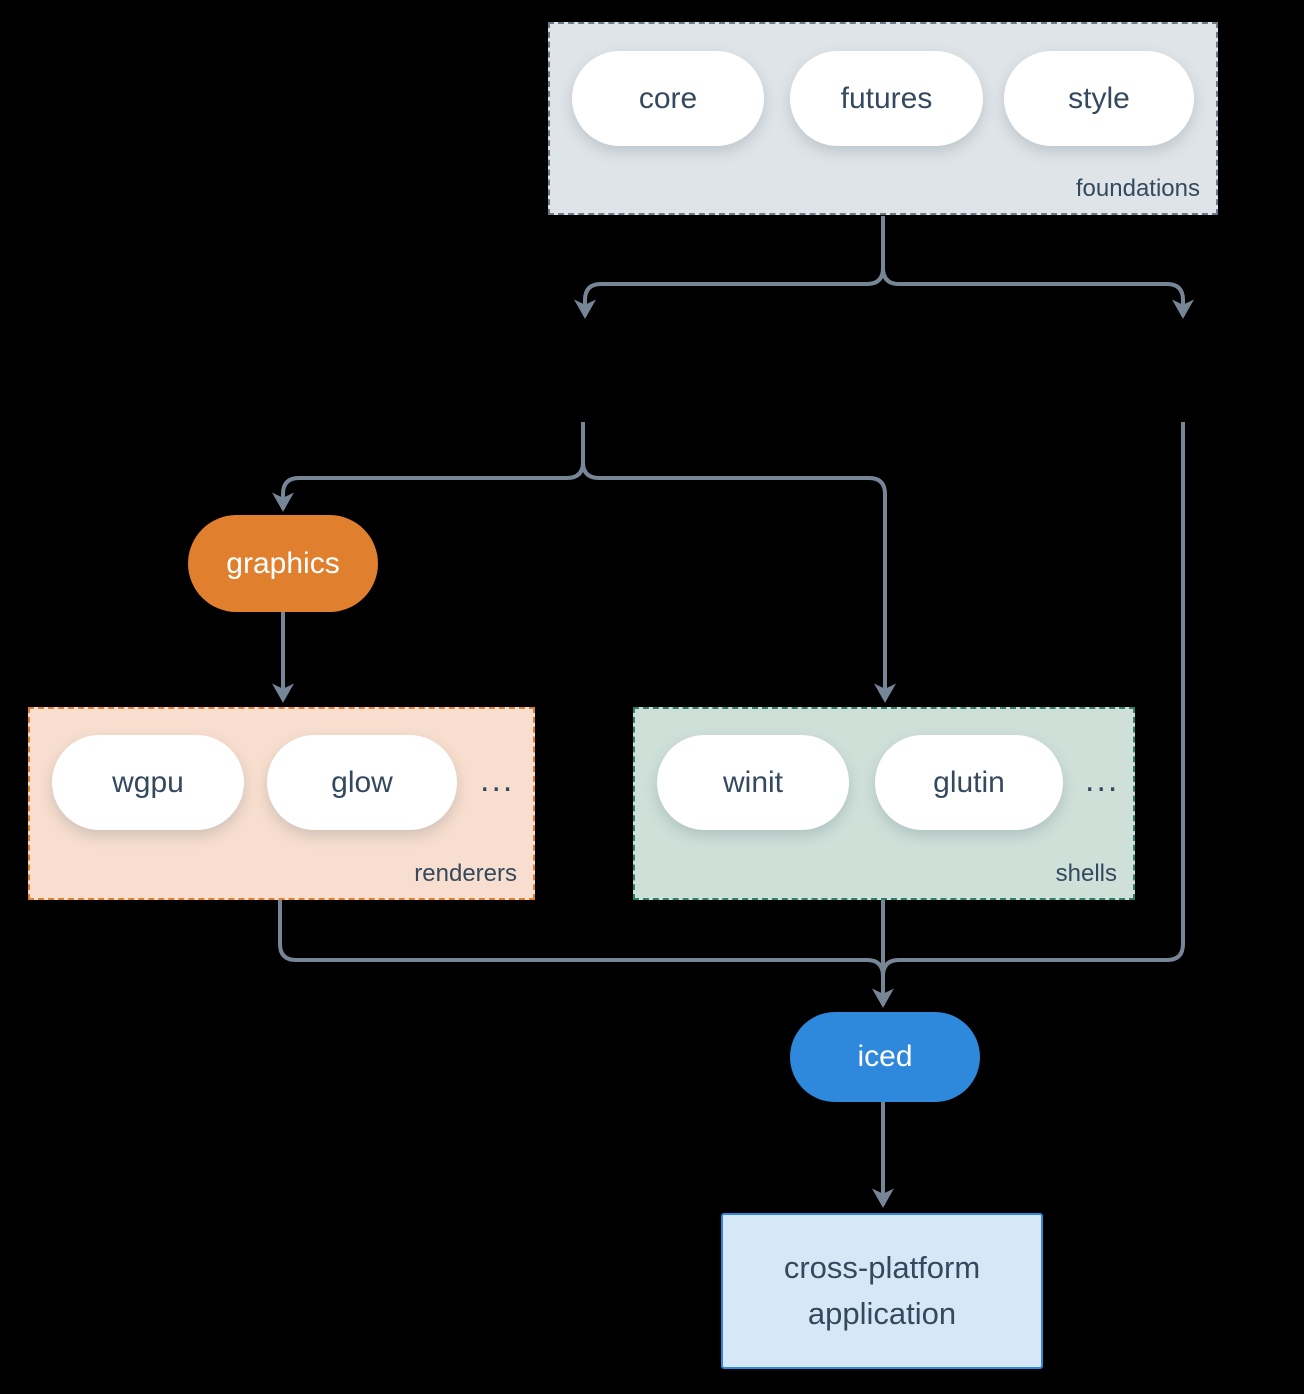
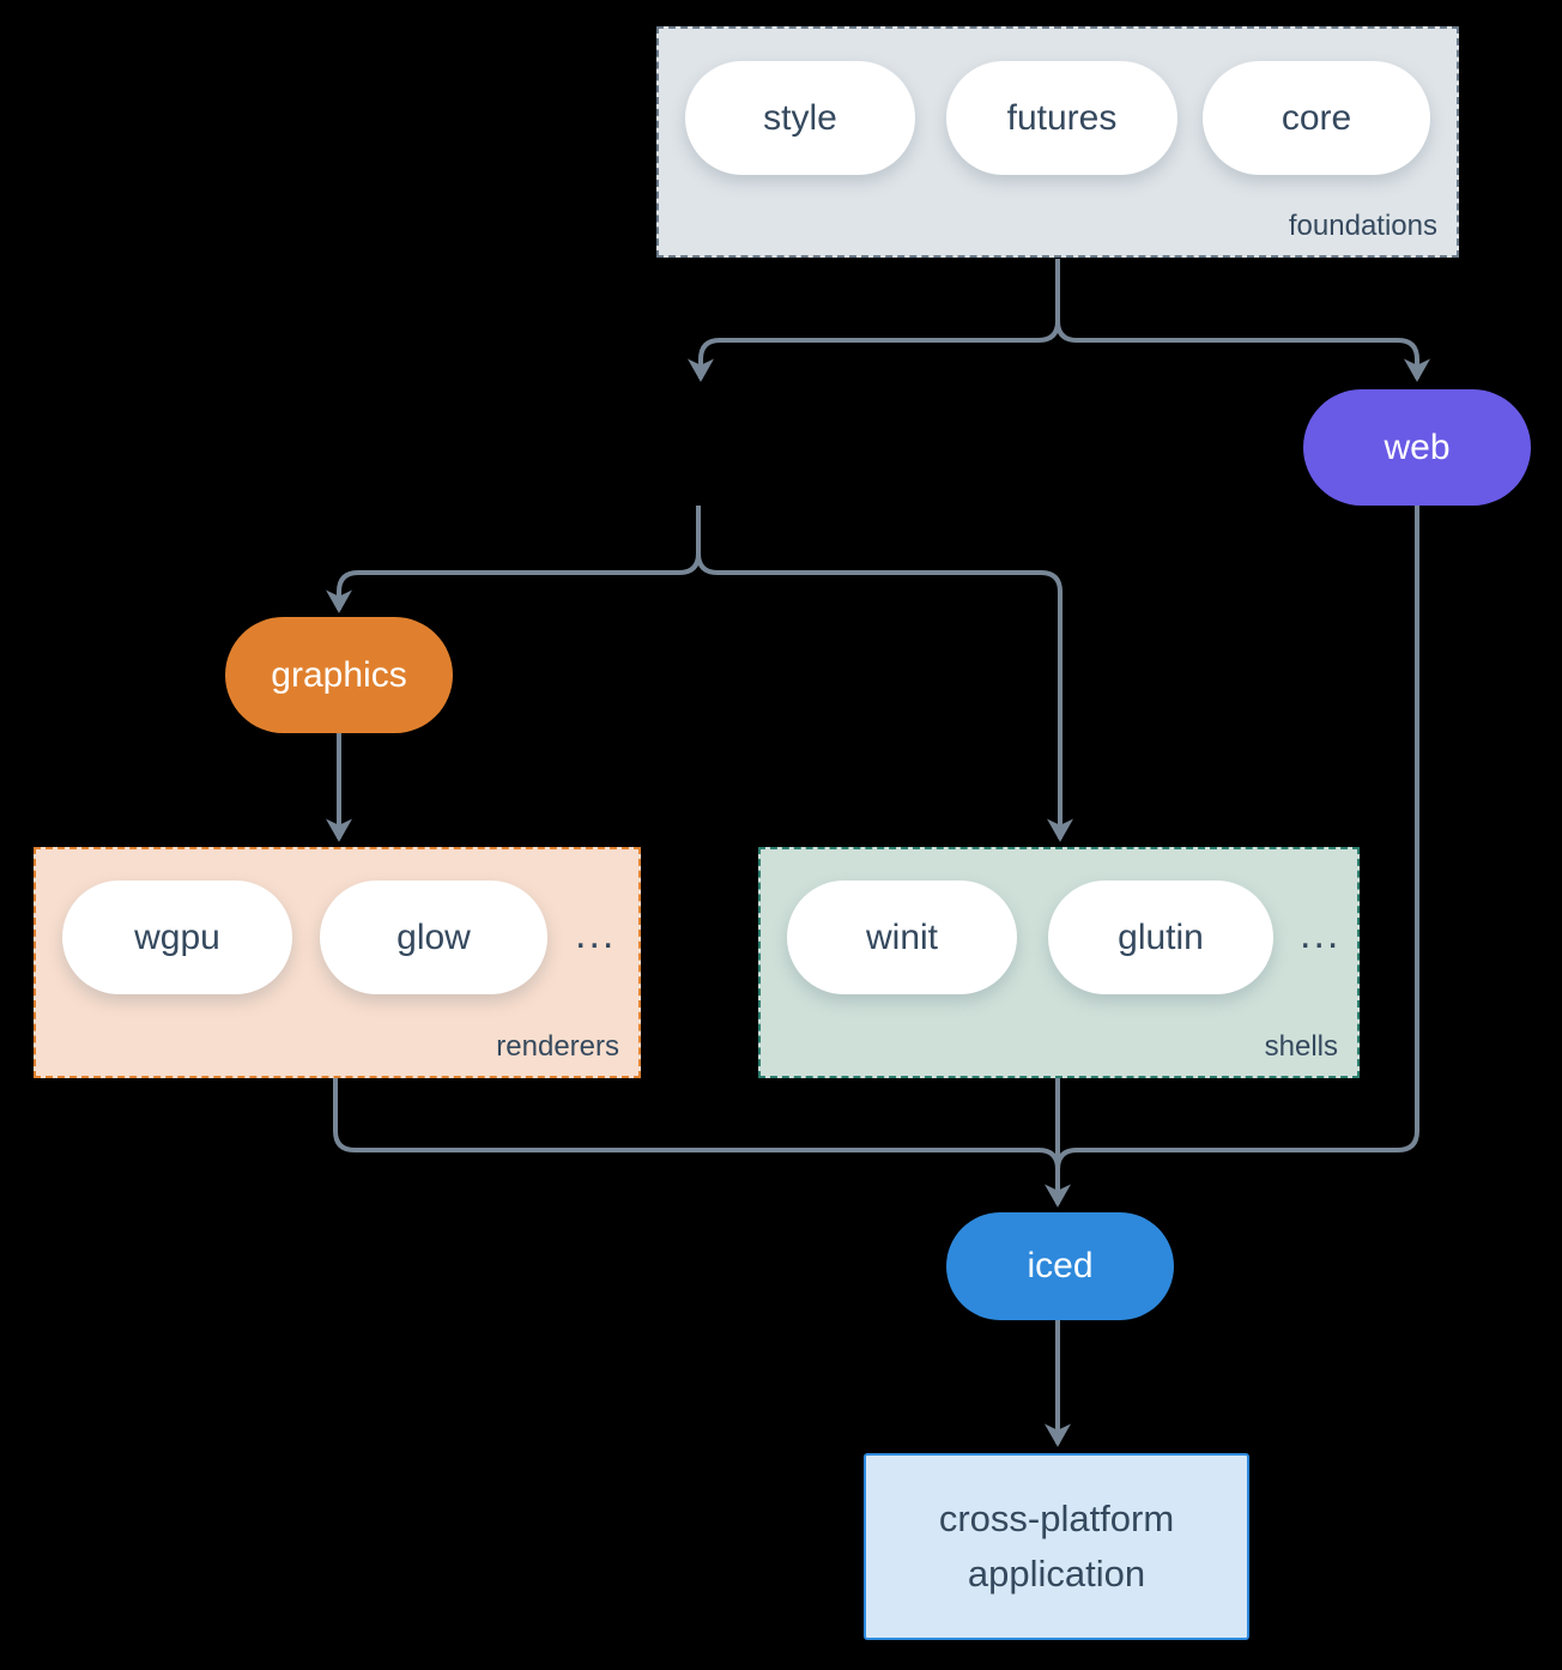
- core
+ style
  futures
- style
+ core
  foundations
+ web
  graphics
  wgpu
  glow
  ...
  renderers
  winit
  glutin
  ...
  shells
  iced
  cross-platform
  application
